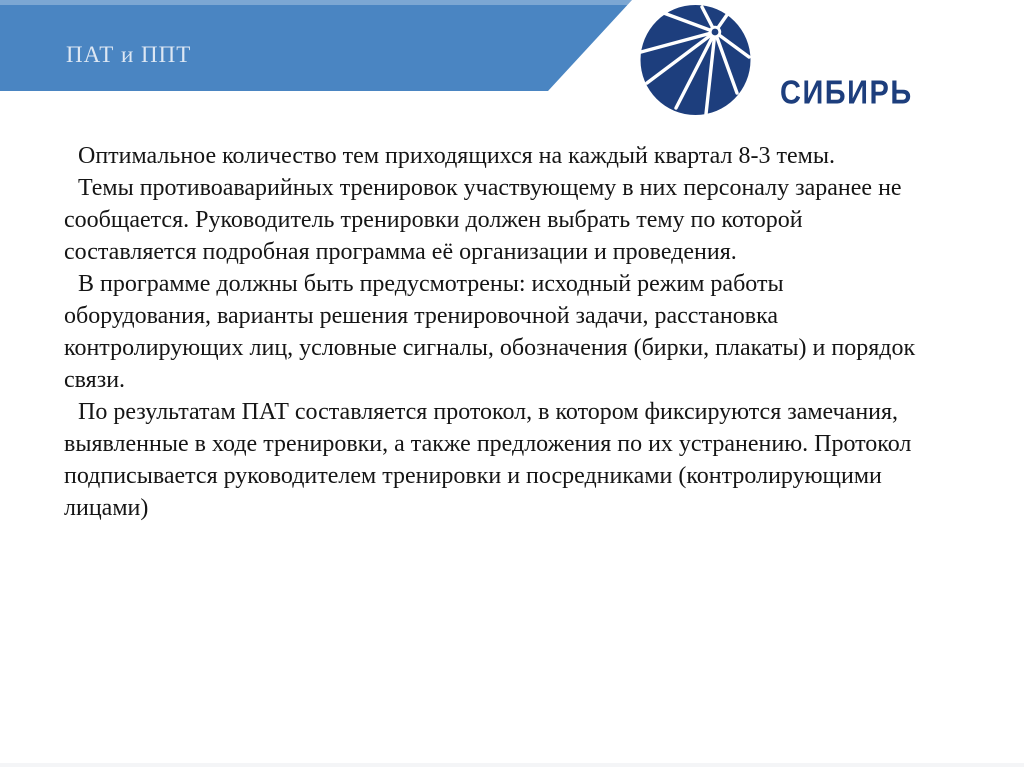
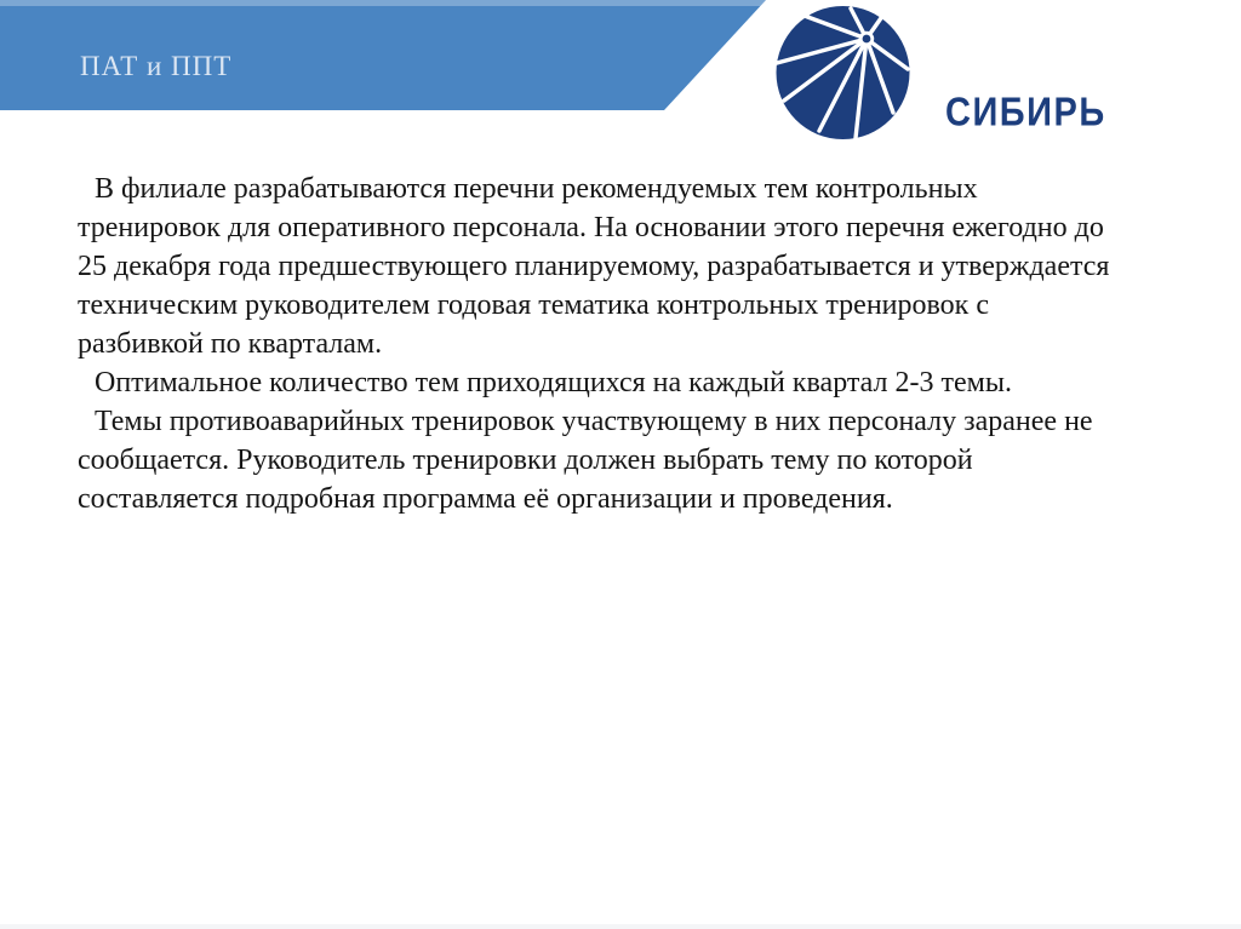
  ПАТ и ППТ
  СИБИРЬ
+ В филиале разрабатываются перечни рекомендуемых тем контрольных тренировок для оперативного персонала. На основании этого перечня ежегодно до 25 декабря года предшествующего планируемому, разрабатывается и утверждается техническим руководителем годовая тематика контрольных тренировок с разбивкой по кварталам.
- Оптимальное количество тем приходящихся на каждый квартал 8-3 темы.
+ Оптимальное количество тем приходящихся на каждый квартал 2-3 темы.
  Темы противоаварийных тренировок участвующему в них персоналу заранее не сообщается. Руководитель тренировки должен выбрать тему по которой составляется подробная программа её организации и проведения.
- В программе должны быть предусмотрены: исходный режим работы оборудования, варианты решения тренировочной задачи, расстановка контролирующих лиц, условные сигналы, обозначения (бирки, плакаты) и порядок связи.
- По результатам ПАТ составляется протокол, в котором фиксируются замечания, выявленные в ходе тренировки, а также предложения по их устранению. Протокол подписывается руководителем тренировки и посредниками (контролирующими лицами)
